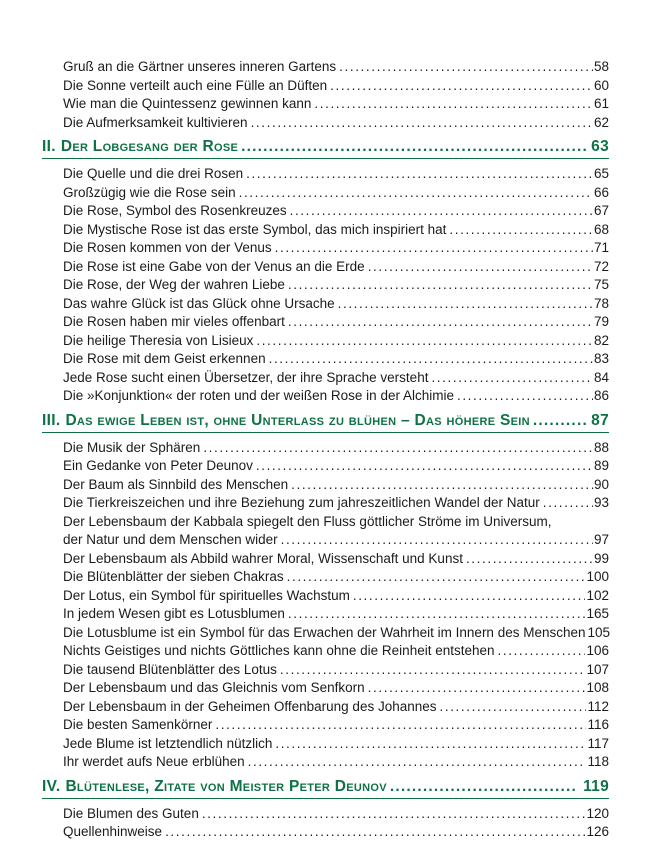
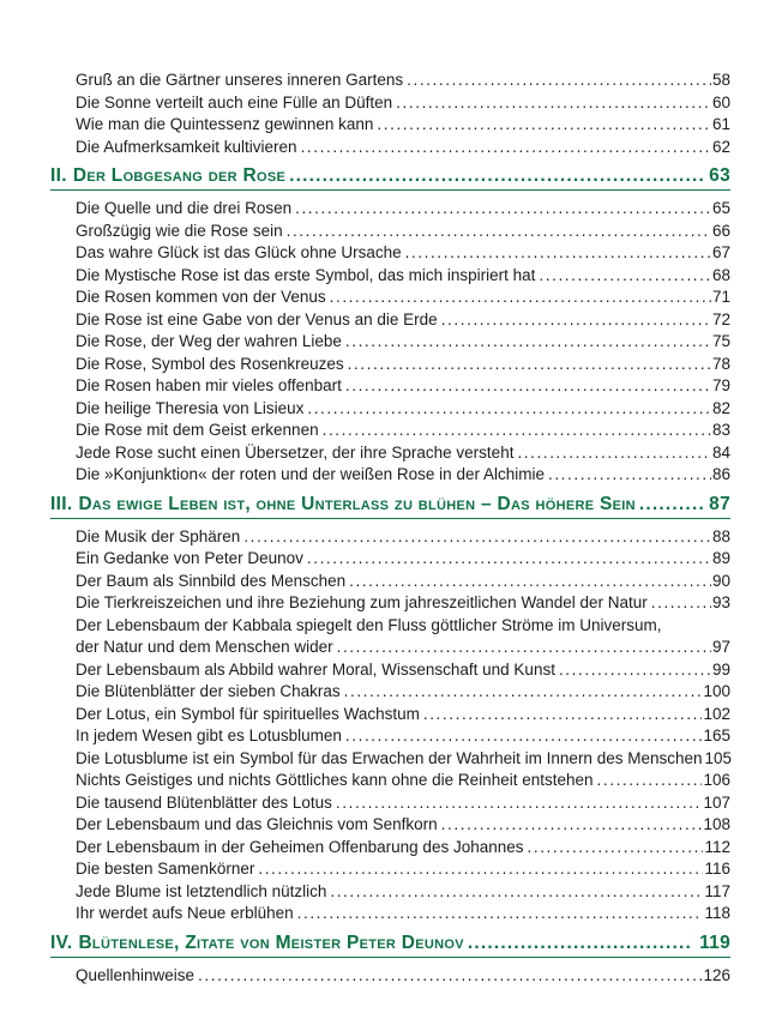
  Gruß an die Gärtner unseres inneren Gartens
  58
  Die Sonne verteilt auch eine Fülle an Düften
  60
  Wie man die Quintessenz gewinnen kann
  61
  Die Aufmerksamkeit kultivieren
  62
  II.
  Der Lobgesang der Rose
  63
  Die Quelle und die drei Rosen
  65
  Großzügig wie die Rose sein
  66
- Die Rose, Symbol des Rosenkreuzes
+ Das wahre Glück ist das Glück ohne Ursache
  67
  Die Mystische Rose ist das erste Symbol, das mich inspiriert hat
  68
  Die Rosen kommen von der Venus
  71
  Die Rose ist eine Gabe von der Venus an die Erde
  72
  Die Rose, der Weg der wahren Liebe
  75
- Das wahre Glück ist das Glück ohne Ursache
+ Die Rose, Symbol des Rosenkreuzes
  78
  Die Rosen haben mir vieles offenbart
  79
  Die heilige Theresia von Lisieux
  82
  Die Rose mit dem Geist erkennen
  83
  Jede Rose sucht einen Übersetzer, der ihre Sprache versteht
  84
  Die »Konjunktion« der roten und der weißen Rose in der Alchimie
  86
  III.
  Das ewige Leben ist, ohne Unterlass zu blühen – Das höhere Sein
  87
  Die Musik der Sphären
  88
  Ein Gedanke von Peter Deunov
  89
  Der Baum als Sinnbild des Menschen
  90
  Die Tierkreiszeichen und ihre Beziehung zum jahreszeitlichen Wandel der Natur
  93
  Der Lebensbaum der Kabbala spiegelt den Fluss göttlicher Ströme im Universum,
  der Natur und dem Menschen wider
  97
  Der Lebensbaum als Abbild wahrer Moral, Wissenschaft und Kunst
  99
  Die Blütenblätter der sieben Chakras
  100
  Der Lotus, ein Symbol für spirituelles Wachstum
  102
  In jedem Wesen gibt es Lotusblumen
  165
  Die Lotusblume ist ein Symbol für das Erwachen der Wahrheit im Innern des Menschen
  105
  Nichts Geistiges und nichts Göttliches kann ohne die Reinheit entstehen
  106
  Die tausend Blütenblätter des Lotus
  107
  Der Lebensbaum und das Gleichnis vom Senfkorn
  108
  Der Lebensbaum in der Geheimen Offenbarung des Johannes
  112
  Die besten Samenkörner
  116
  Jede Blume ist letztendlich nützlich
  117
  Ihr werdet aufs Neue erblühen
  118
  IV.
  Blütenlese, Zitate von Meister Peter Deunov
  119
- Die Blumen des Guten
- 120
  Quellenhinweise
  126
